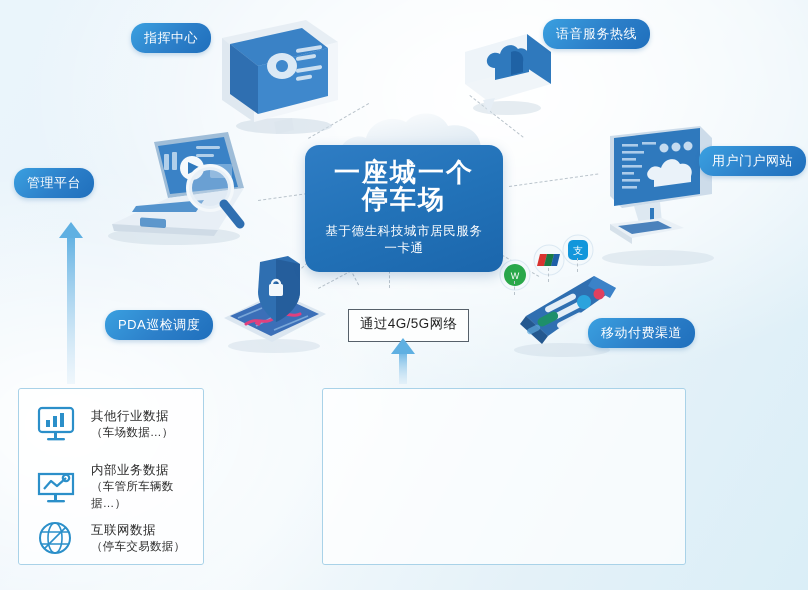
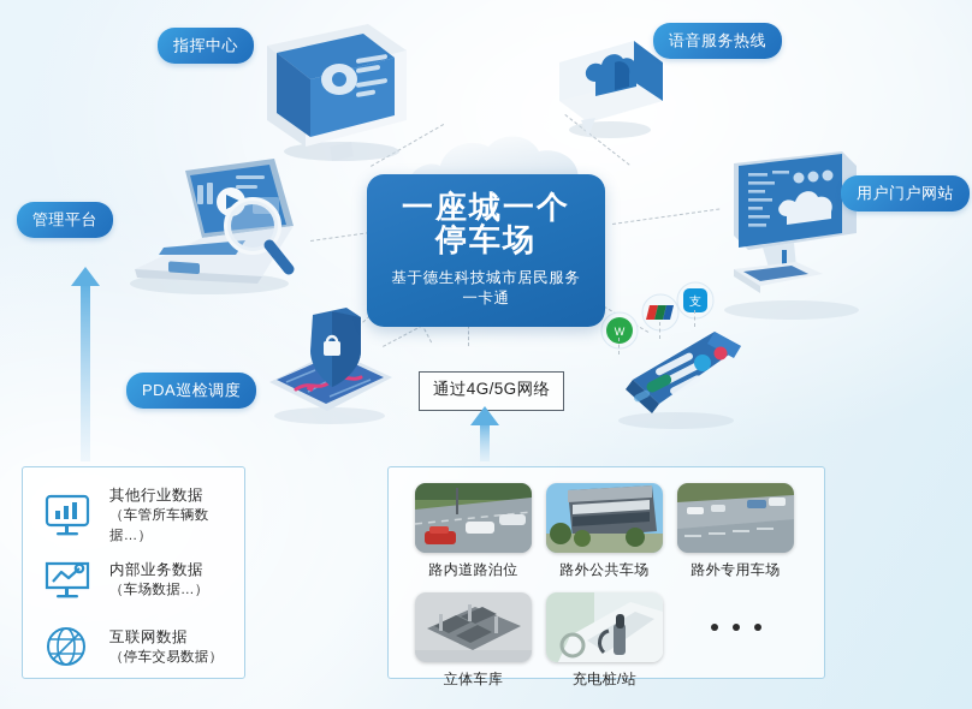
  W
  支
  一座城一个停车场
  基于德生科技城市居民服务一卡通
  指挥中心
  语音服务热线
  管理平台
  用户门户网站
  PDA巡检调度
- 移动付费渠道
  通过4G/5G网络
  其他行业数据
- （车场数据…）
+ （车管所车辆数据…）
  内部业务数据
- （车管所车辆数据…）
+ （车场数据…）
  互联网数据
  （停车交易数据）
+ 路内道路泊位
+ 路外公共车场
+ 路外专用车场
+ 立体车库
+ 充电桩/站
